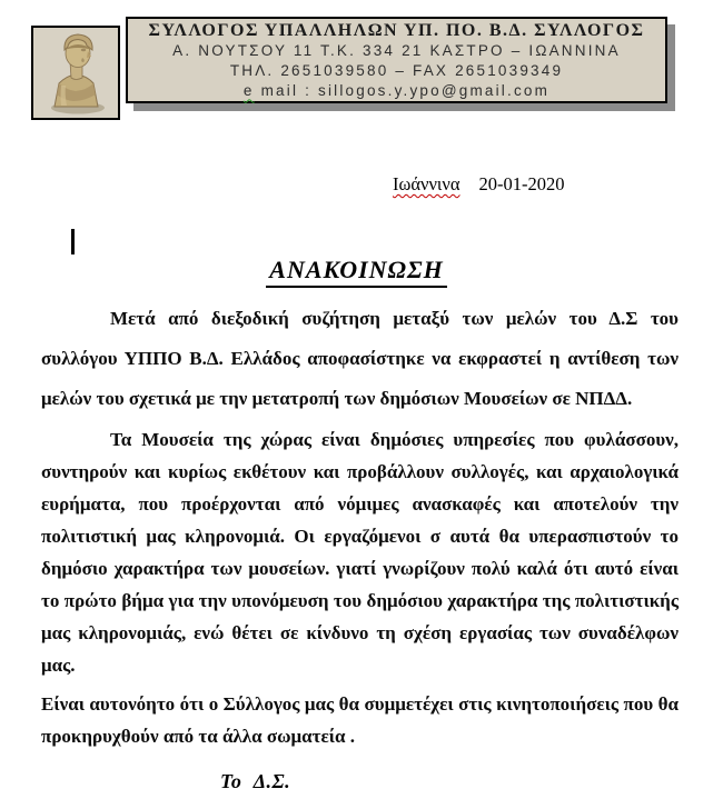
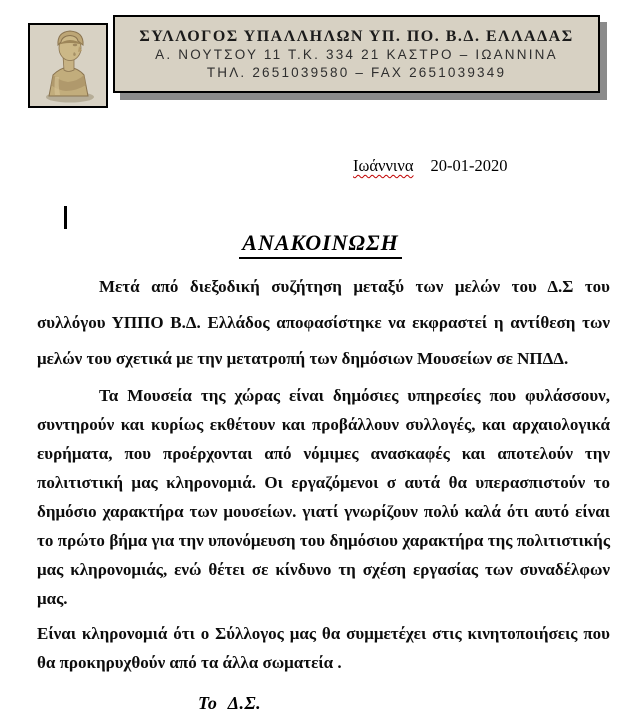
- ΣΥΛΛΟΓΟΣ ΥΠΑΛΛΗΛΩΝ ΥΠ. ΠΟ. Β.Δ. ΣΥΛΛΟΓΟΣ
+ ΣΥΛΛΟΓΟΣ ΥΠΑΛΛΗΛΩΝ ΥΠ. ΠΟ. Β.Δ. ΕΛΛΑΔΑΣ
  Α. ΝΟΥΤΣΟΥ 11 Τ.Κ. 334 21 ΚΑΣΤΡΟ – ΙΩΑΝΝΙΝΑ
  ΤΗΛ. 2651039580 – FAX 2651039349
- e mail : sillogos.y.ypo@gmail.com
  Ιωάννινα 20-01-2020
  ΑΝΑΚΟΙΝΩΣΗ
  Μετά από διεξοδική συζήτηση μεταξύ των μελών του Δ.Σ του συλλόγου ΥΠΠΟ Β.Δ. Ελλάδος αποφασίστηκε να εκφραστεί η αντίθεση των μελών του σχετικά με την μετατροπή των δημόσιων Μουσείων σε ΝΠΔΔ.
  Τα Μουσεία της χώρας είναι δημόσιες υπηρεσίες που φυλάσσουν, συντηρούν και κυρίως εκθέτουν και προβάλλουν συλλογές, και αρχαιολογικά ευρήματα, που προέρχονται από νόμιμες ανασκαφές και αποτελούν την πολιτιστική μας κληρονομιά. Οι εργαζόμενοι σ αυτά θα υπερασπιστούν το δημόσιο χαρακτήρα των μουσείων. γιατί γνωρίζουν πολύ καλά ότι αυτό είναι το πρώτο βήμα για την υπονόμευση του δημόσιου χαρακτήρα της πολιτιστικής μας κληρονομιάς, ενώ θέτει σε κίνδυνο τη σχέση εργασίας των συναδέλφων μας.
- Είναι αυτονόητο ότι ο Σύλλογος μας θα συμμετέχει στις κινητοποιήσεις που θα προκηρυχθούν από τα άλλα σωματεία .
+ Είναι κληρονομιά ότι ο Σύλλογος μας θα συμμετέχει στις κινητοποιήσεις που θα προκηρυχθούν από τα άλλα σωματεία .
  Το Δ.Σ.
